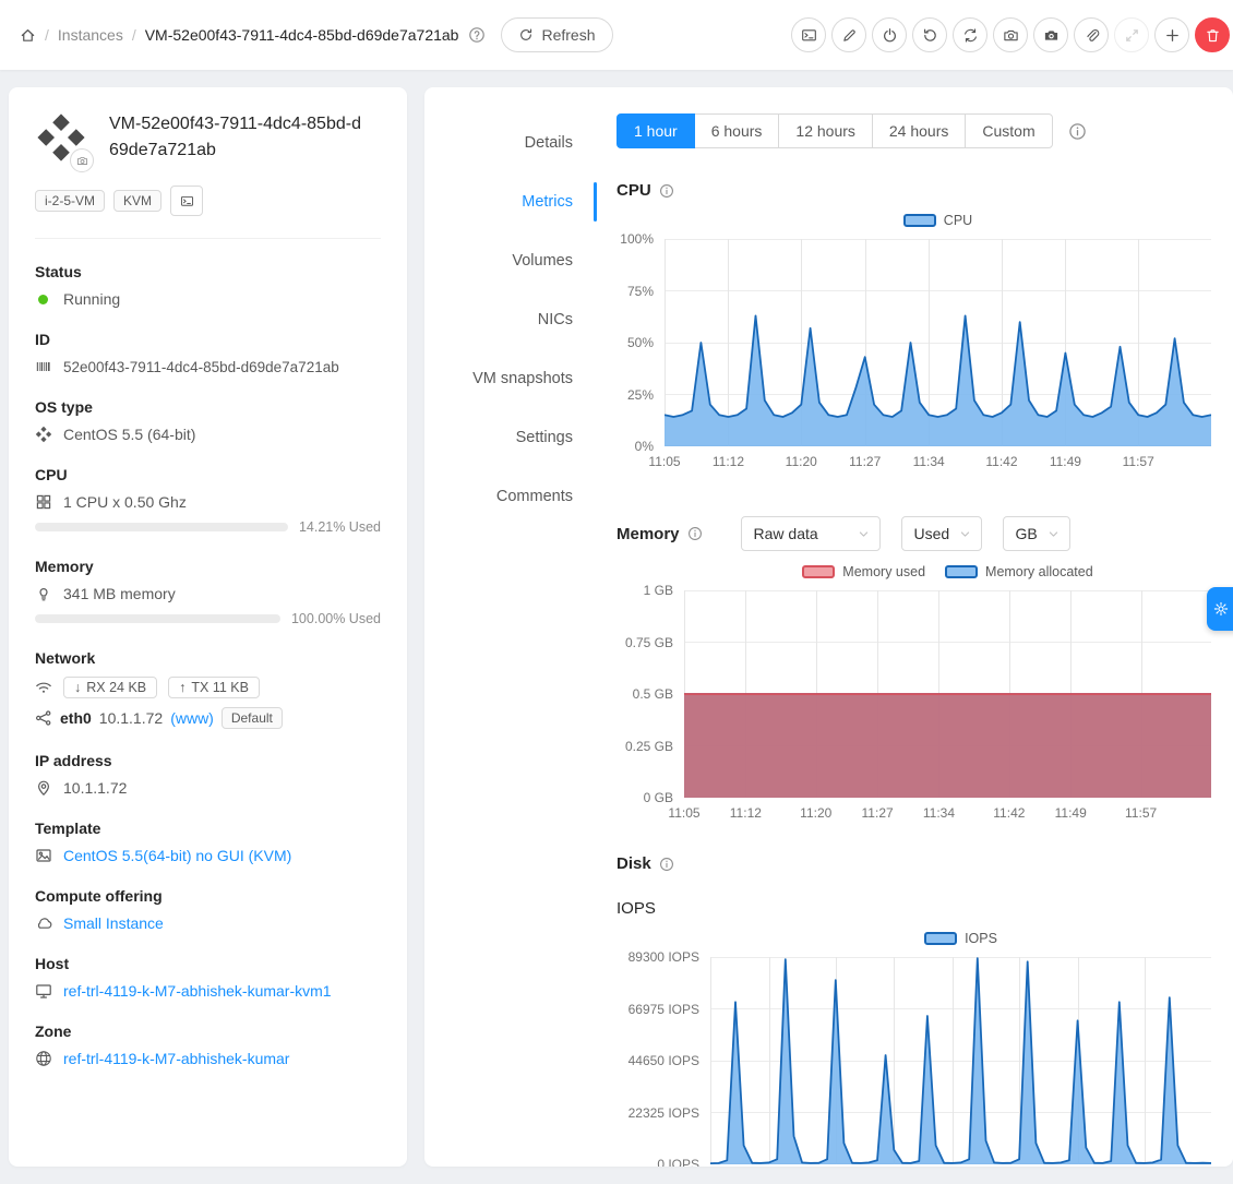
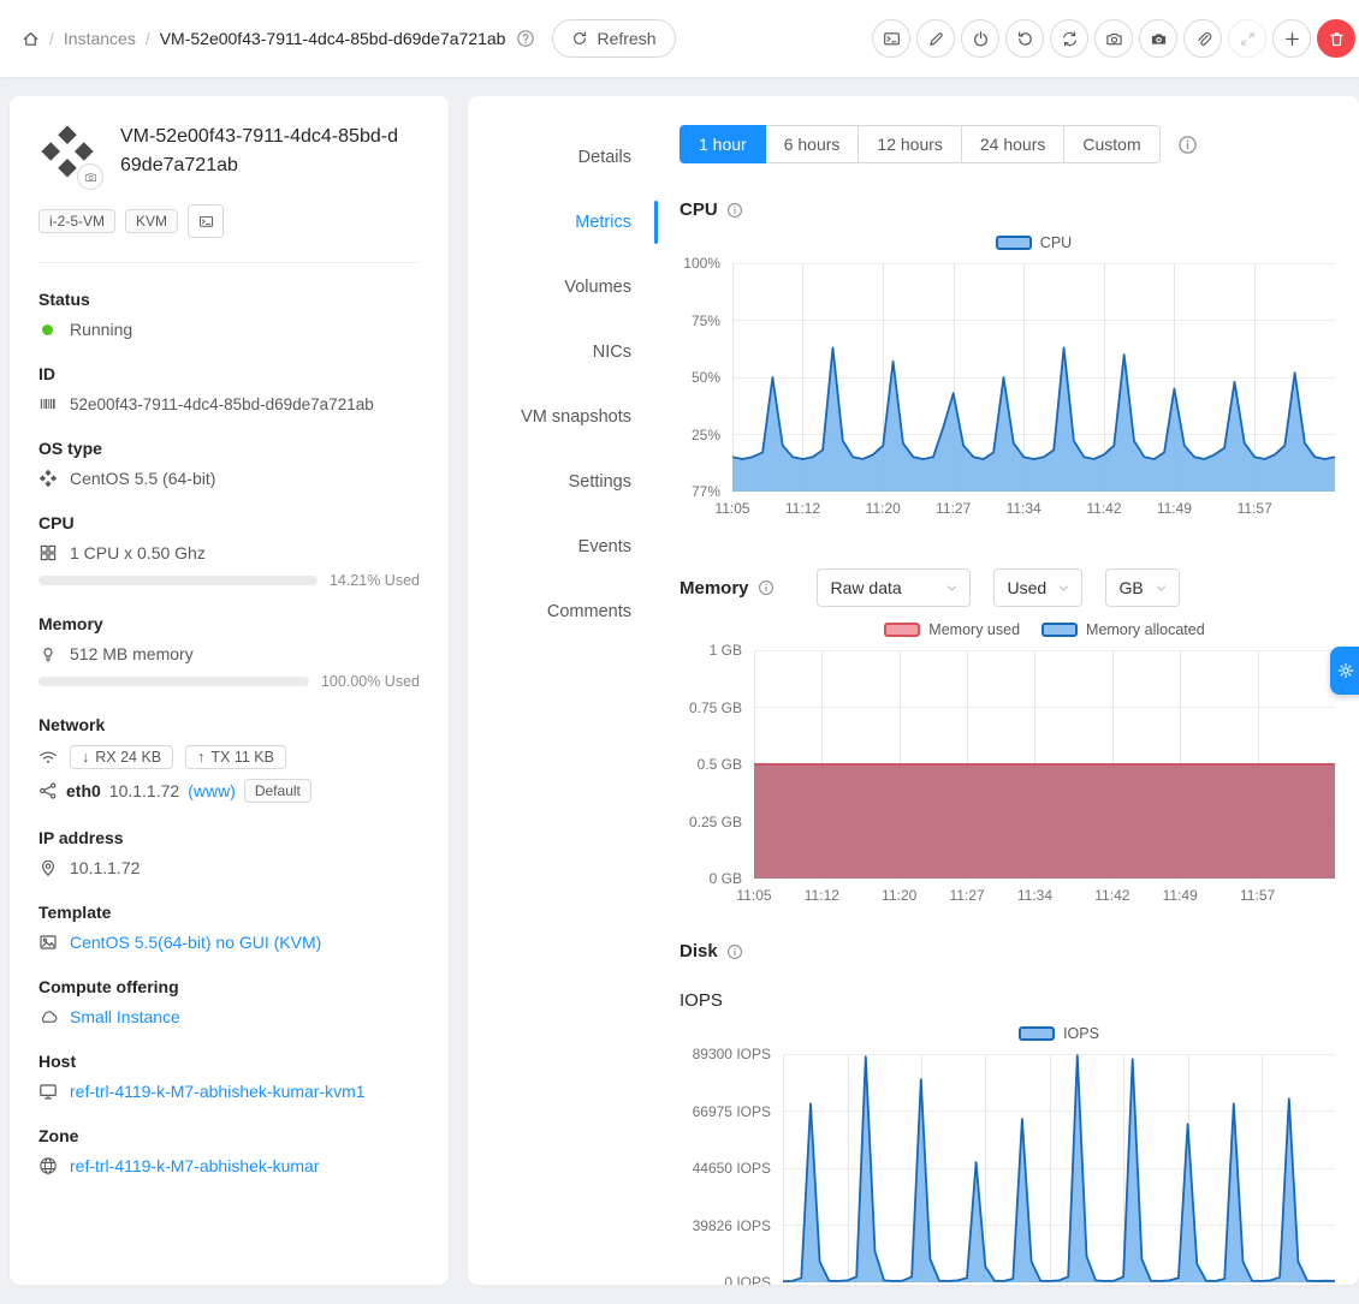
  /
  Instances
  /
  VM-52e00f43-7911-4dc4-85bd-d69de7a721ab
  Refresh
  VM-52e00f43-7911-4dc4-85bd-d69de7a721ab
  i-2-5-VM
  KVM
  Status
  Running
  ID
  52e00f43-7911-4dc4-85bd-d69de7a721ab
  OS type
  CentOS 5.5 (64-bit)
  CPU
  1 CPU x 0.50 Ghz
  14.21% Used
  Memory
- 341 MB memory
+ 512 MB memory
  100.00% Used
  Network
  ↓
  RX 24 KB
  ↑
  TX 11 KB
  eth0
  10.1.1.72
  (www)
  Default
  IP address
  10.1.1.72
  Template
  CentOS 5.5(64-bit) no GUI (KVM)
  Compute offering
  Small Instance
  Host
  ref-trl-4119-k-M7-abhishek-kumar-kvm1
  Zone
  ref-trl-4119-k-M7-abhishek-kumar
  Details
  Metrics
  Volumes
  NICs
  VM snapshots
  Settings
+ Events
  Comments
  1 hour
  6 hours
  12 hours
  24 hours
  Custom
  CPU
  CPU
  100%
  75%
  50%
  25%
- 0%
+ 77%
  11:05
  11:12
  11:20
  11:27
  11:34
  11:42
  11:49
  11:57
  Memory
  Raw data
  Used
  GB
  Memory used
  Memory allocated
  1 GB
  0.75 GB
  0.5 GB
  0.25 GB
  0 GB
  11:05
  11:12
  11:20
  11:27
  11:34
  11:42
  11:49
  11:57
  Disk
  IOPS
  IOPS
  89300 IOPS
  66975 IOPS
  44650 IOPS
- 22325 IOPS
+ 39826 IOPS
  0 IOPS
